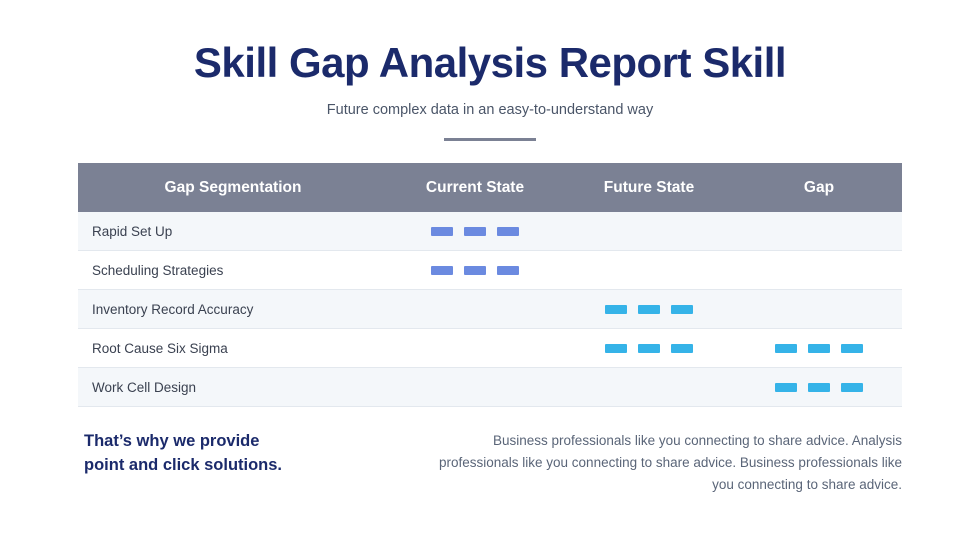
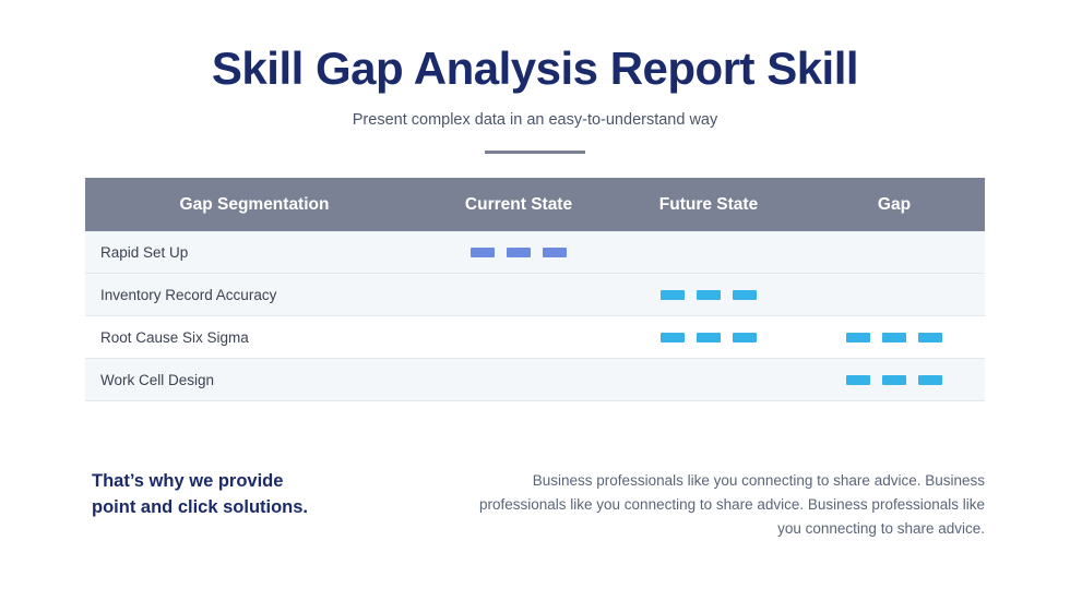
  Skill Gap Analysis Report Skill
- Future complex data in an easy-to-understand way
+ Present complex data in an easy-to-understand way
  Gap Segmentation	Current State	Future State	Gap
  Rapid Set Up
- Scheduling Strategies
  Inventory Record Accuracy
  Root Cause Six Sigma
  Work Cell Design
  That’s why we provide
  point and click solutions.
- Business professionals like you connecting to share advice. Analysis professionals like you connecting to share advice. Business professionals like you connecting to share advice.
+ Business professionals like you connecting to share advice. Business professionals like you connecting to share advice. Business professionals like you connecting to share advice.
